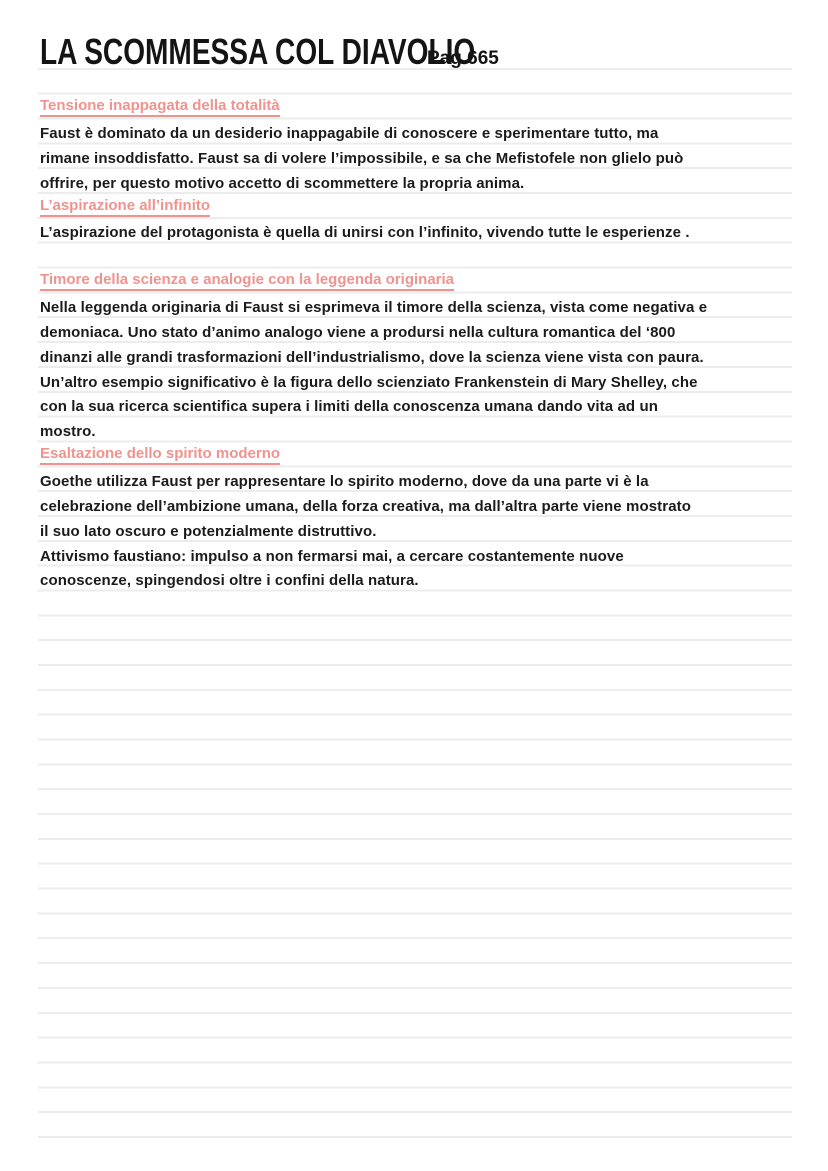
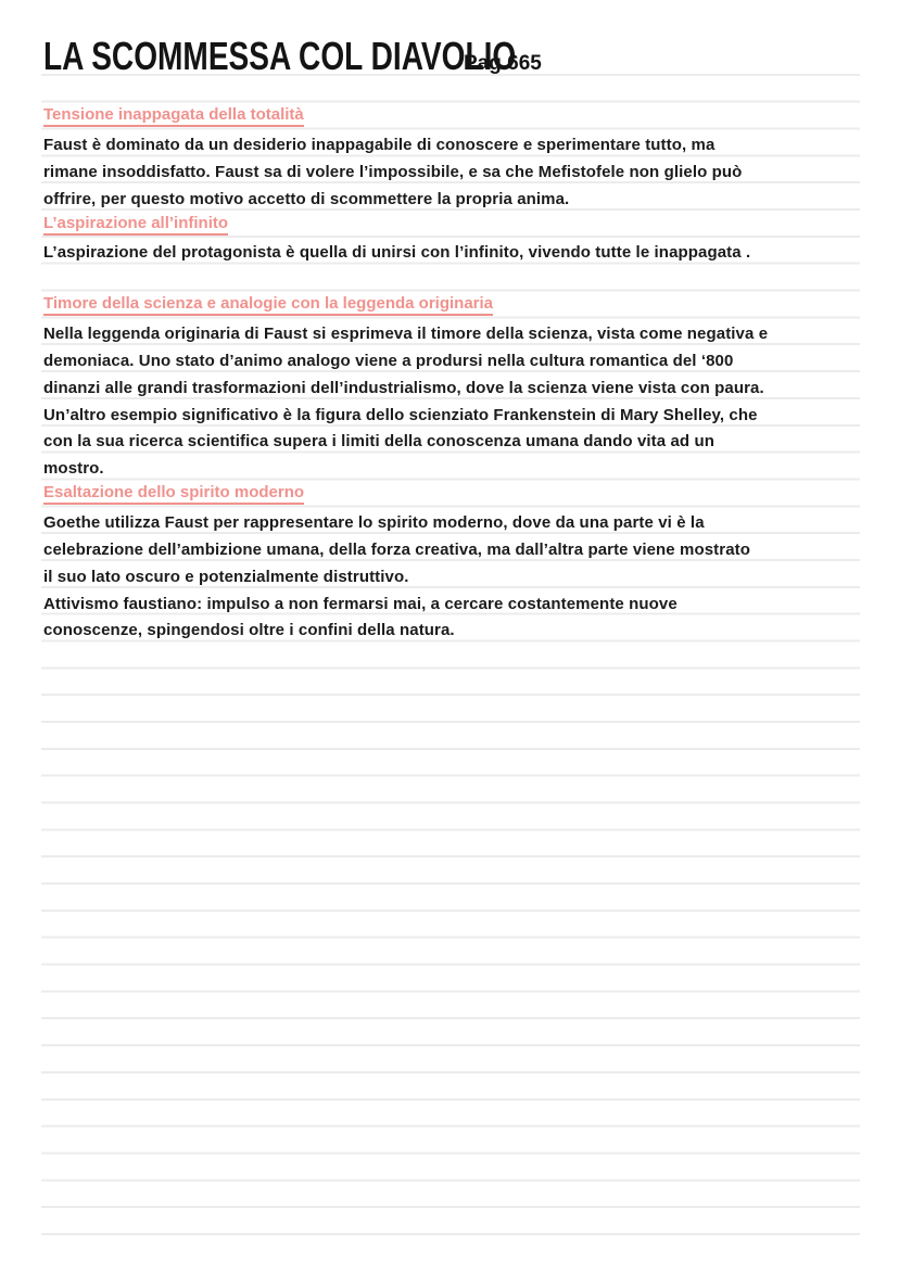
  LA SCOMMESSA COL DIAVOLIO
  Pag 665
  Tensione inappagata della totalità
  Faust è dominato da un desiderio inappagabile di conoscere e sperimentare tutto, ma
  rimane insoddisfatto. Faust sa di volere l’impossibile, e sa che Mefistofele non glielo può
  offrire, per questo motivo accetto di scommettere la propria anima.
  L’aspirazione all’infinito
- L’aspirazione del protagonista è quella di unirsi con l’infinito, vivendo tutte le esperienze .
+ L’aspirazione del protagonista è quella di unirsi con l’infinito, vivendo tutte le inappagata .
  Timore della scienza e analogie con la leggenda originaria
  Nella leggenda originaria di Faust si esprimeva il timore della scienza, vista come negativa e
  demoniaca. Uno stato d’animo analogo viene a prodursi nella cultura romantica del ‘800
  dinanzi alle grandi trasformazioni dell’industrialismo, dove la scienza viene vista con paura.
  Un’altro esempio significativo è la figura dello scienziato Frankenstein di Mary Shelley, che
  con la sua ricerca scientifica supera i limiti della conoscenza umana dando vita ad un
  mostro.
  Esaltazione dello spirito moderno
  Goethe utilizza Faust per rappresentare lo spirito moderno, dove da una parte vi è la
  celebrazione dell’ambizione umana, della forza creativa, ma dall’altra parte viene mostrato
  il suo lato oscuro e potenzialmente distruttivo.
  Attivismo faustiano: impulso a non fermarsi mai, a cercare costantemente nuove
  conoscenze, spingendosi oltre i confini della natura.
